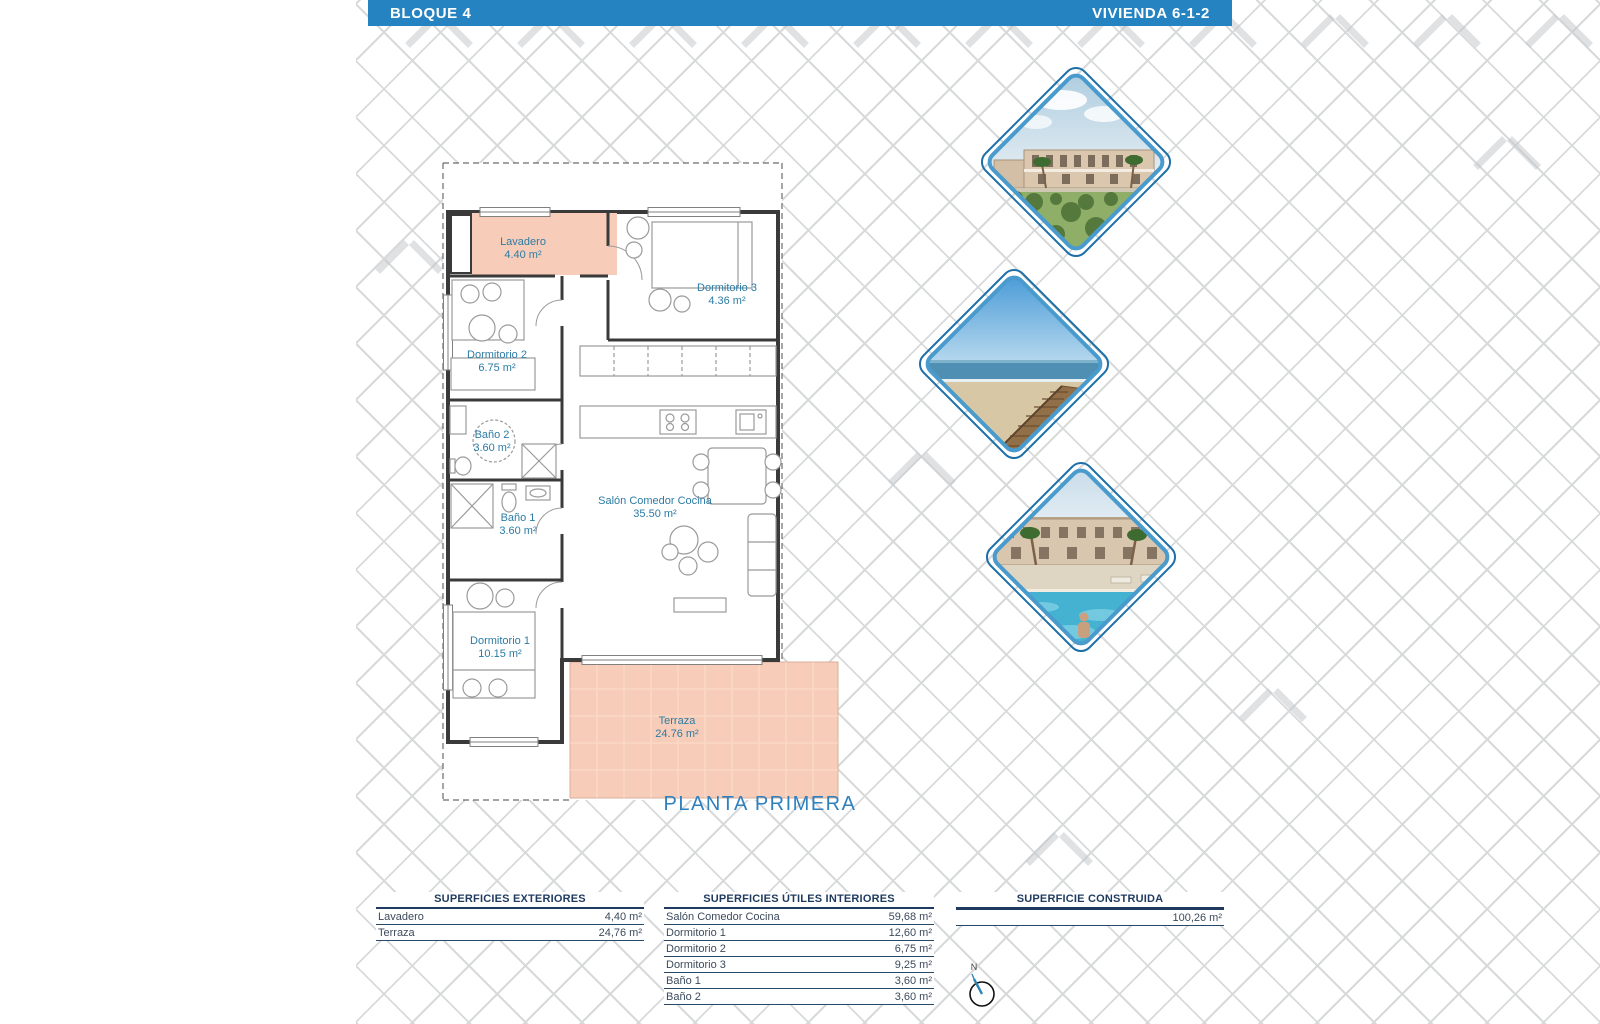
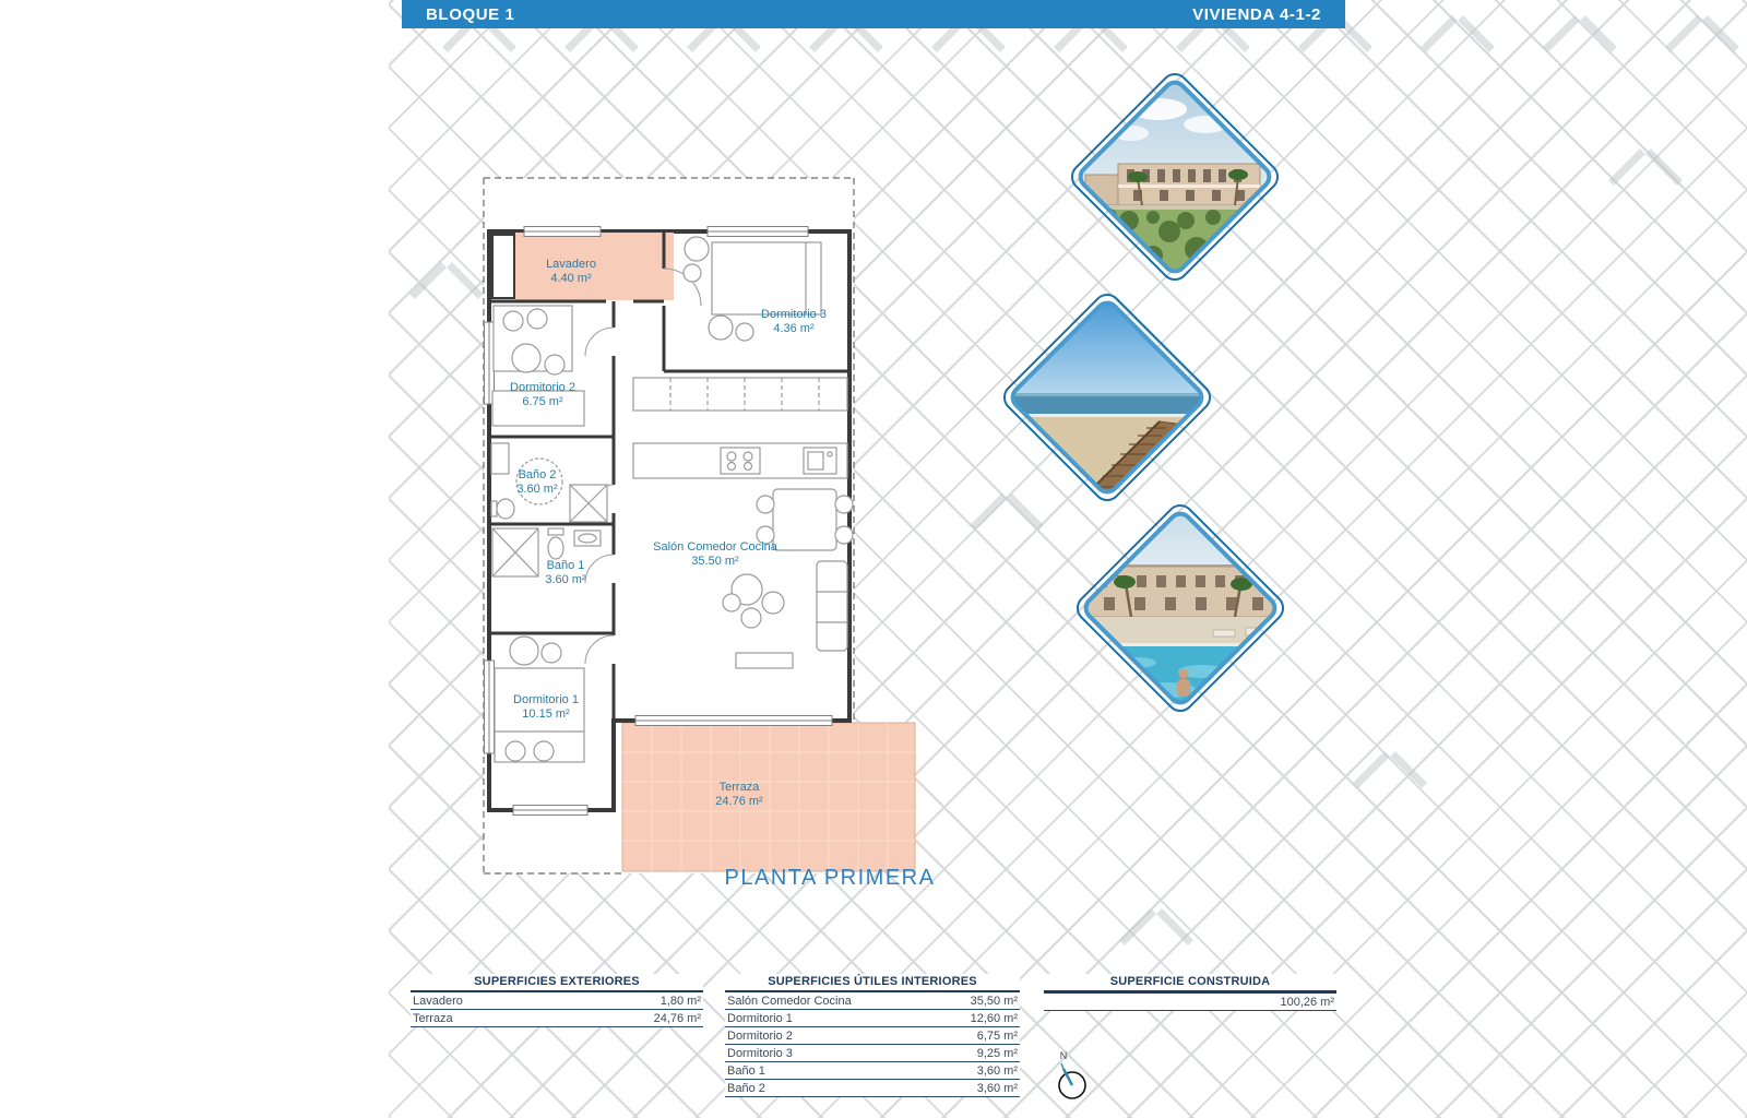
- BLOQUE 4
+ BLOQUE 1
- VIVIENDA 6-1-2
+ VIVIENDA 4-1-2
  Lavadero
  4.40 m²
  Dormitorio 3
  4.36 m²
  Dormitorio 2
  6.75 m²
  Baño 2
  3.60 m²
  Baño 1
  3.60 m²
  Dormitorio 1
  10.15 m²
  Salón Comedor Cocina
  35.50 m²
  Terraza
  24.76 m²
  PLANTA PRIMERA
  SUPERFICIES EXTERIORES
  Lavadero
- 4,40 m²
+ 1,80 m²
  Terraza
  24,76 m²
  SUPERFICIES ÚTILES INTERIORES
  Salón Comedor Cocina
- 59,68 m²
+ 35,50 m²
  Dormitorio 1
  12,60 m²
  Dormitorio 2
  6,75 m²
  Dormitorio 3
  9,25 m²
  Baño 1
  3,60 m²
  Baño 2
  3,60 m²
  SUPERFICIE CONSTRUIDA
  100,26 m²
  N
